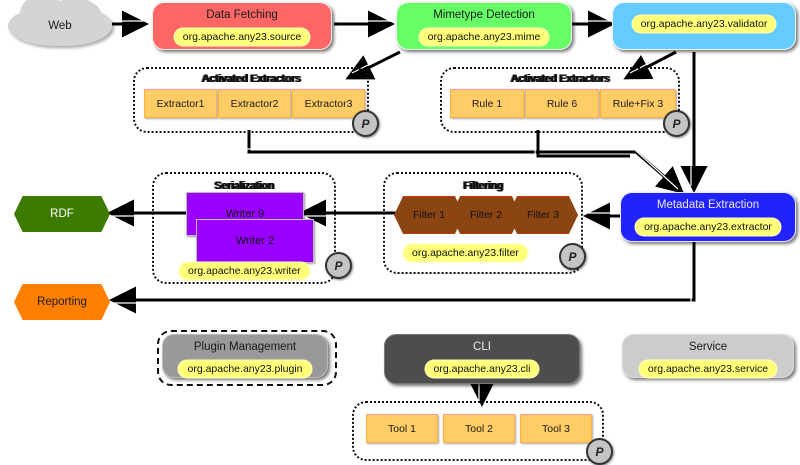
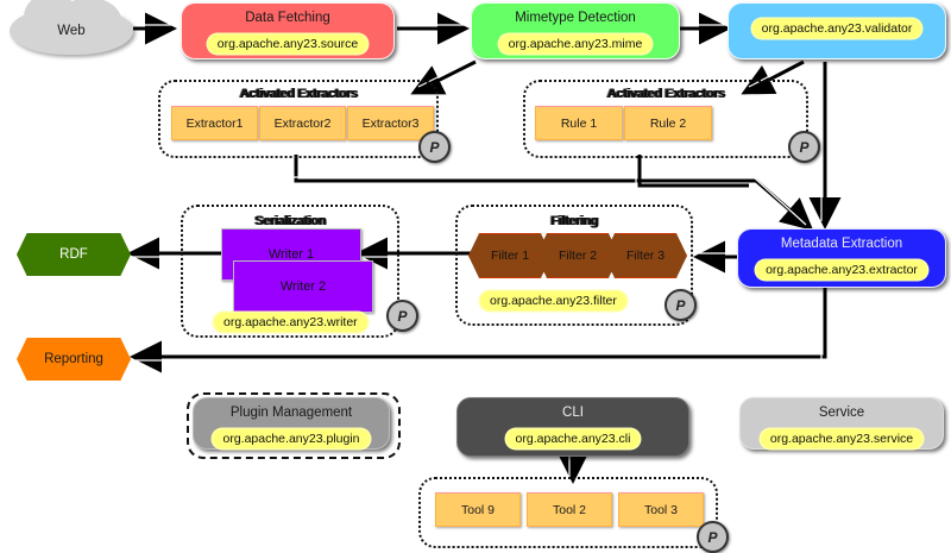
  Web
  Data Fetching
  org.apache.any23.source
  Mimetype Detection
  org.apache.any23.mime
  org.apache.any23.validator
  Activated Extractors
  Extractor1
  Extractor2
  Extractor3
  P
  Activated Extractors
  Rule 1
- Rule 6
+ Rule 2
- Rule+Fix 3
  P
  RDF
  Reporting
  Serialization
- Writer 9
+ Writer 1
  Writer 2
  org.apache.any23.writer
  P
  Filtering
  Filter 1
  Filter 2
  Filter 3
  org.apache.any23.filter
  P
  Metadata Extraction
  org.apache.any23.extractor
  Plugin Management
  org.apache.any23.plugin
  CLI
  org.apache.any23.cli
  Service
  org.apache.any23.service
- Tool 1
+ Tool 9
  Tool 2
  Tool 3
  P
